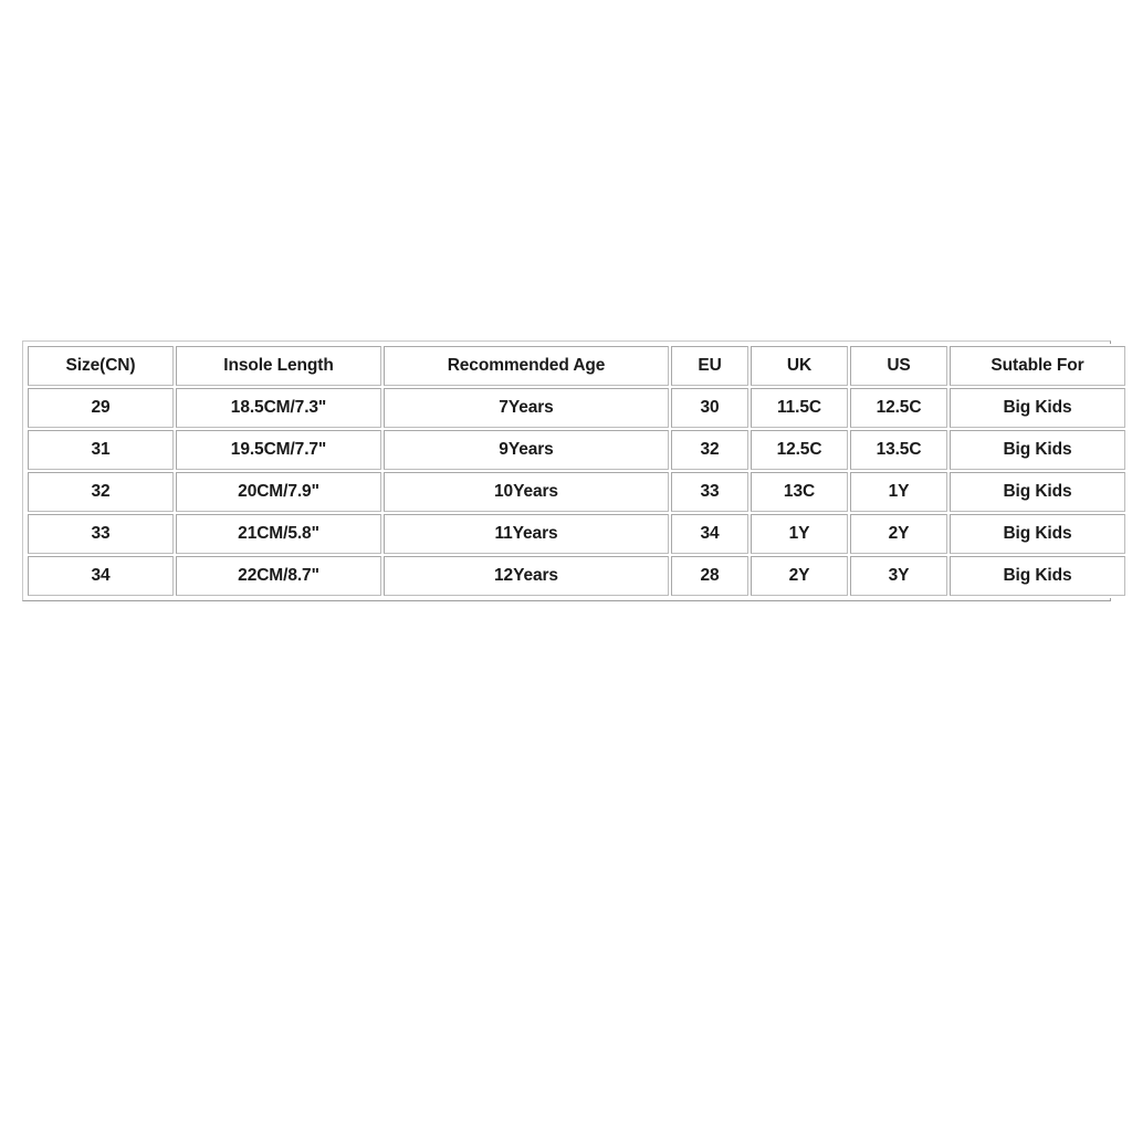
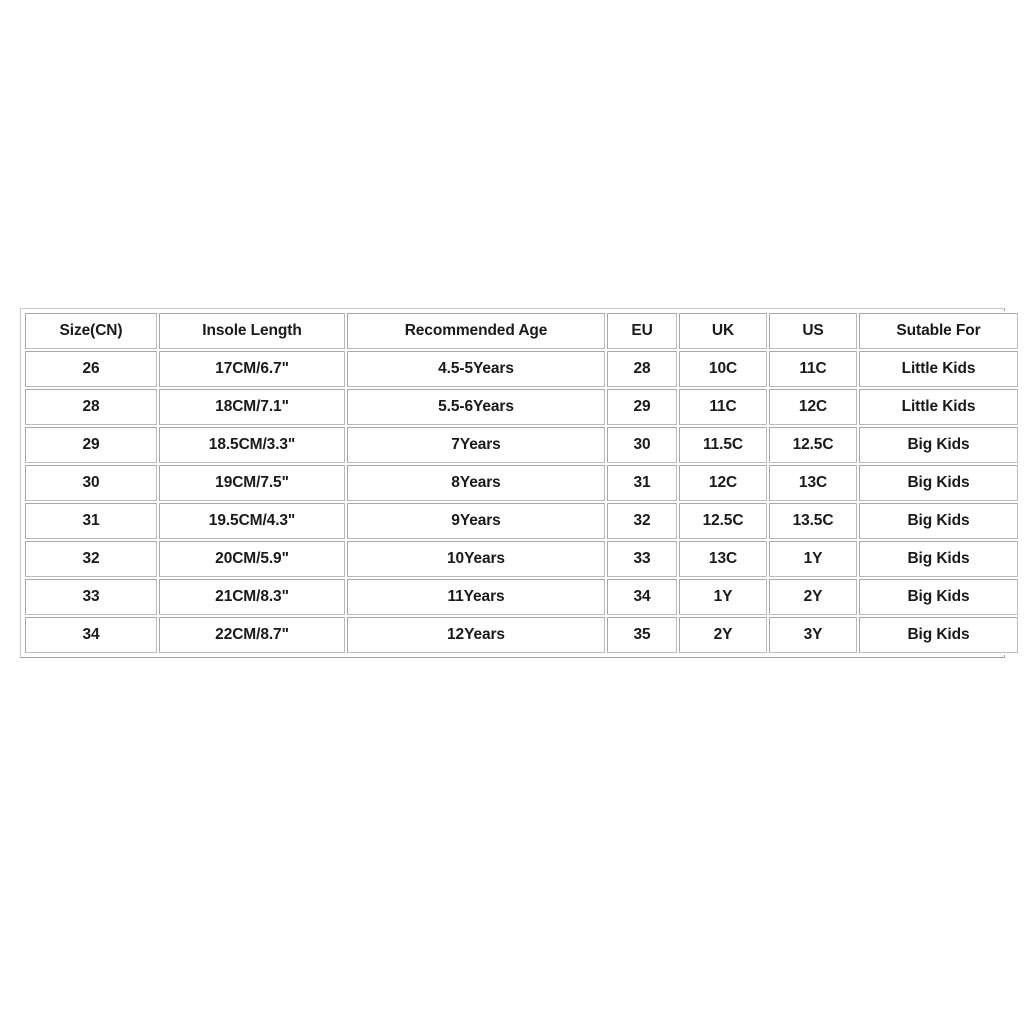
  Size(CN)	Insole Length	Recommended Age	EU	UK	US	Sutable For
+ 26	17CM/6.7"	4.5-5Years	28	10C	11C	Little Kids
+ 28	18CM/7.1"	5.5-6Years	29	11C	12C	Little Kids
- 29	18.5CM/7.3"	7Years	30	11.5C	12.5C	Big Kids
+ 29	18.5CM/3.3"	7Years	30	11.5C	12.5C	Big Kids
+ 30	19CM/7.5"	8Years	31	12C	13C	Big Kids
- 31	19.5CM/7.7"	9Years	32	12.5C	13.5C	Big Kids
+ 31	19.5CM/4.3"	9Years	32	12.5C	13.5C	Big Kids
- 32	20CM/7.9"	10Years	33	13C	1Y	Big Kids
+ 32	20CM/5.9"	10Years	33	13C	1Y	Big Kids
- 33	21CM/5.8"	11Years	34	1Y	2Y	Big Kids
+ 33	21CM/8.3"	11Years	34	1Y	2Y	Big Kids
- 34	22CM/8.7"	12Years	28	2Y	3Y	Big Kids
+ 34	22CM/8.7"	12Years	35	2Y	3Y	Big Kids
